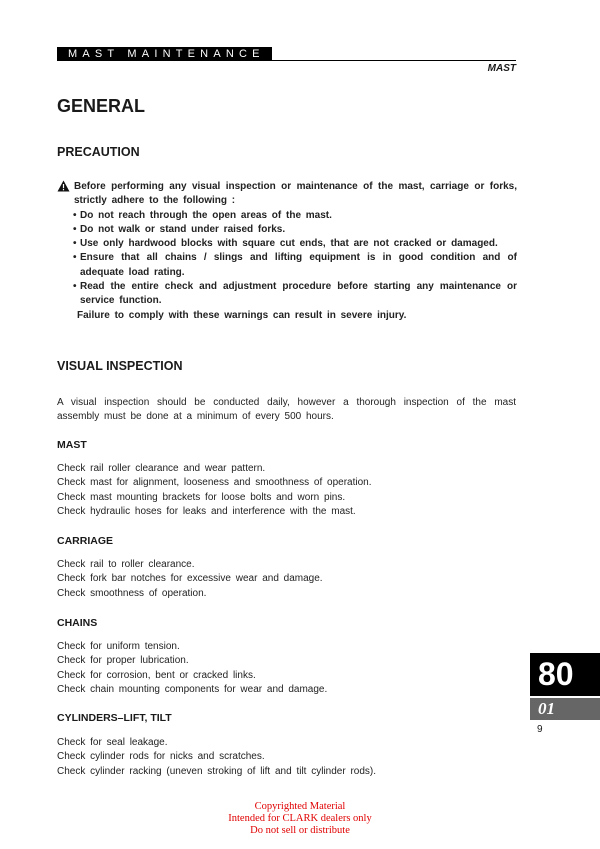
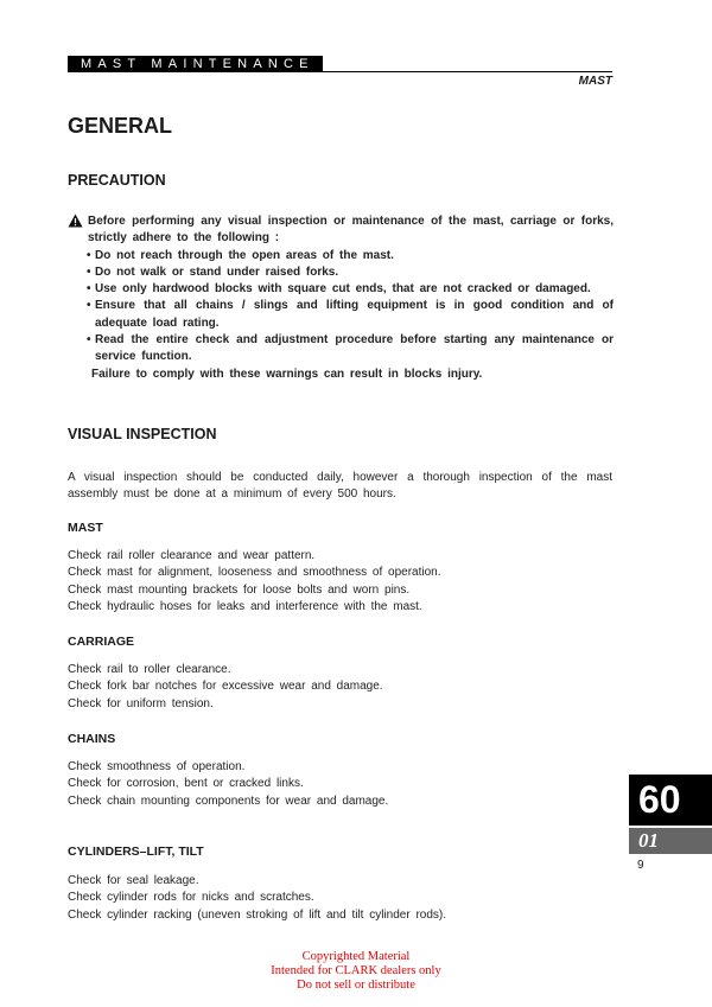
  MAST MAINTENANCE
  MAST
  GENERAL
  PRECAUTION
  Before performing any visual inspection or maintenance of the mast, carriage or forks, strictly adhere to the following :
  Do not reach through the open areas of the mast.
  Do not walk or stand under raised forks.
  Use only hardwood blocks with square cut ends, that are not cracked or damaged.
  Ensure that all chains / slings and lifting equipment is in good condition and of adequate load rating.
  Read the entire check and adjustment procedure before starting any maintenance or service function.
- Failure to comply with these warnings can result in severe injury.
+ Failure to comply with these warnings can result in blocks injury.
  VISUAL INSPECTION
  A visual inspection should be conducted daily, however a thorough inspection of the mast assembly must be done at a minimum of every 500 hours.
  MAST
  Check rail roller clearance and wear pattern.
  Check mast for alignment, looseness and smoothness of operation.
  Check mast mounting brackets for loose bolts and worn pins.
  Check hydraulic hoses for leaks and interference with the mast.
  CARRIAGE
  Check rail to roller clearance.
  Check fork bar notches for excessive wear and damage.
- Check smoothness of operation.
+ Check for uniform tension.
  CHAINS
- Check for uniform tension.
+ Check smoothness of operation.
- Check for proper lubrication.
  Check for corrosion, bent or cracked links.
  Check chain mounting components for wear and damage.
  CYLINDERS–LIFT, TILT
  Check for seal leakage.
  Check cylinder rods for nicks and scratches.
  Check cylinder racking (uneven stroking of lift and tilt cylinder rods).
- 80
+ 60
  01
  9
  Copyrighted Material
  Intended for CLARK dealers only
  Do not sell or distribute
